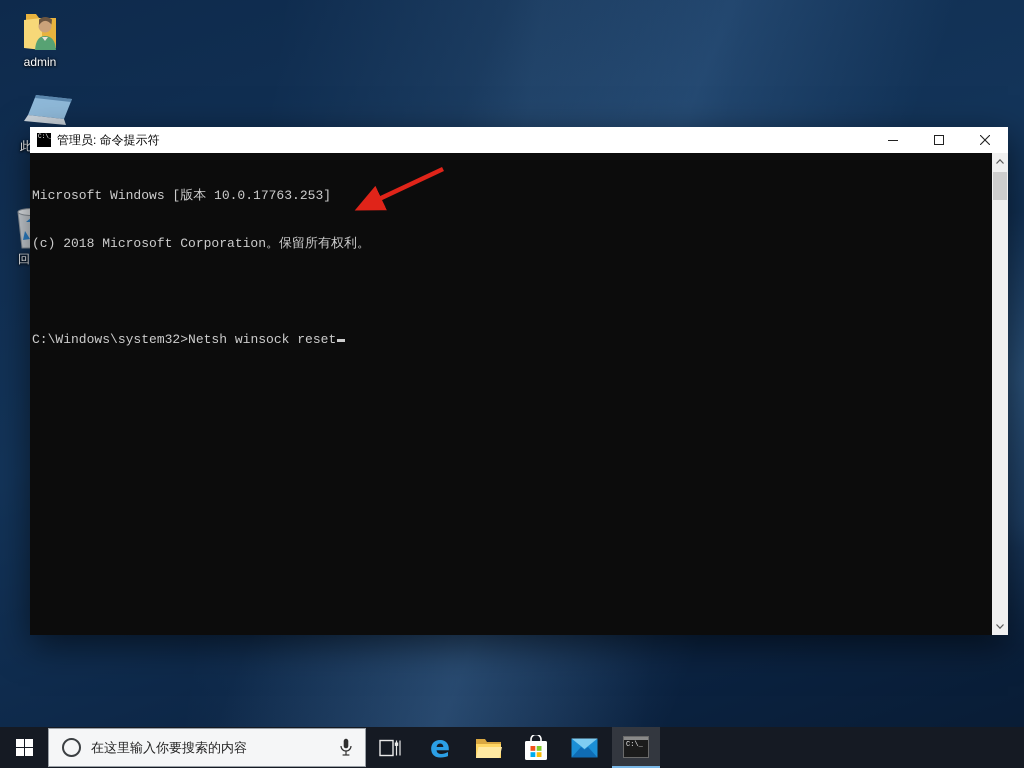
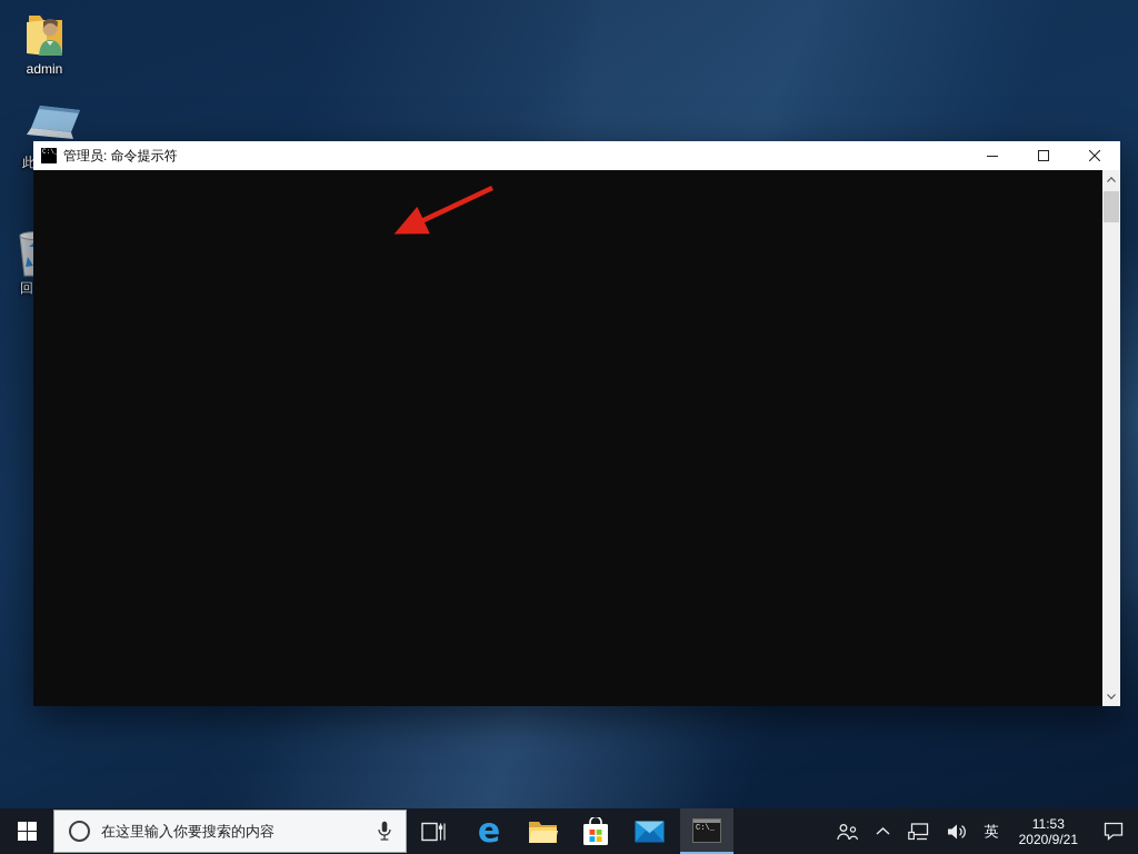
  admin
  此
  回
  管理员: 命令提示符
- Microsoft Windows [版本 10.0.17763.253]
- (c) 2018 Microsoft Corporation。保留所有权利。
- C:\Windows\system32>Netsh winsock reset
  在这里输入你要搜索的内容
  e
  C:\_
+ 英
+ 11:53
+ 2020/9/21
